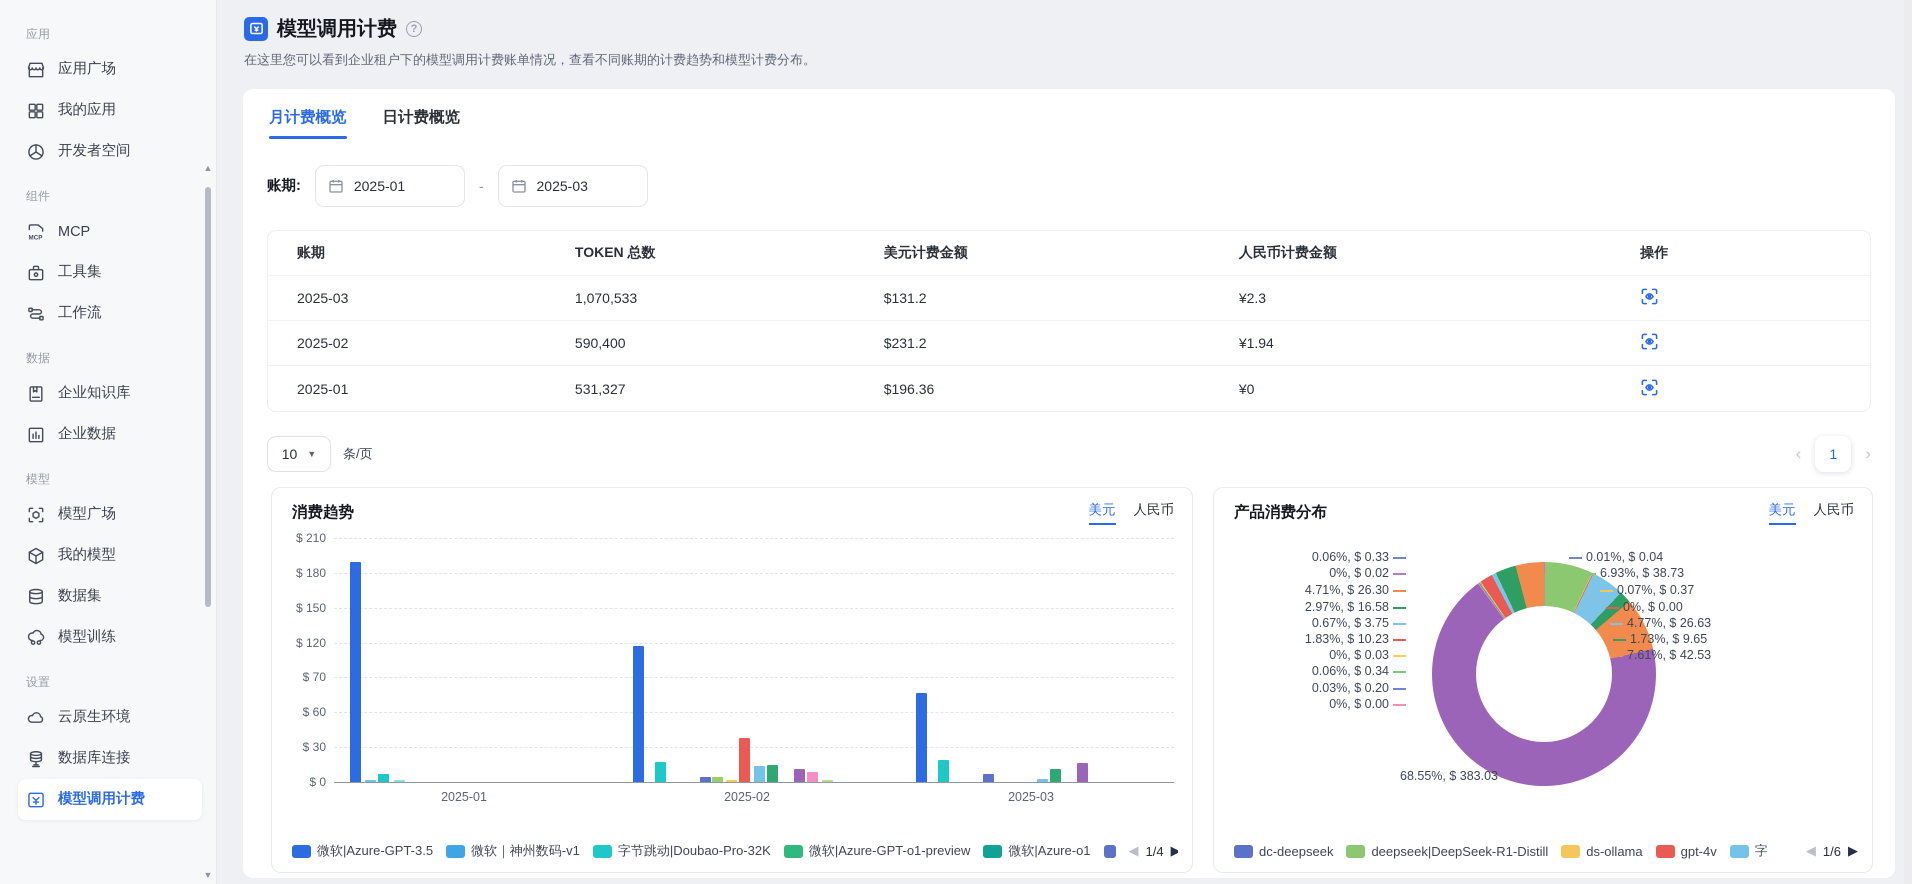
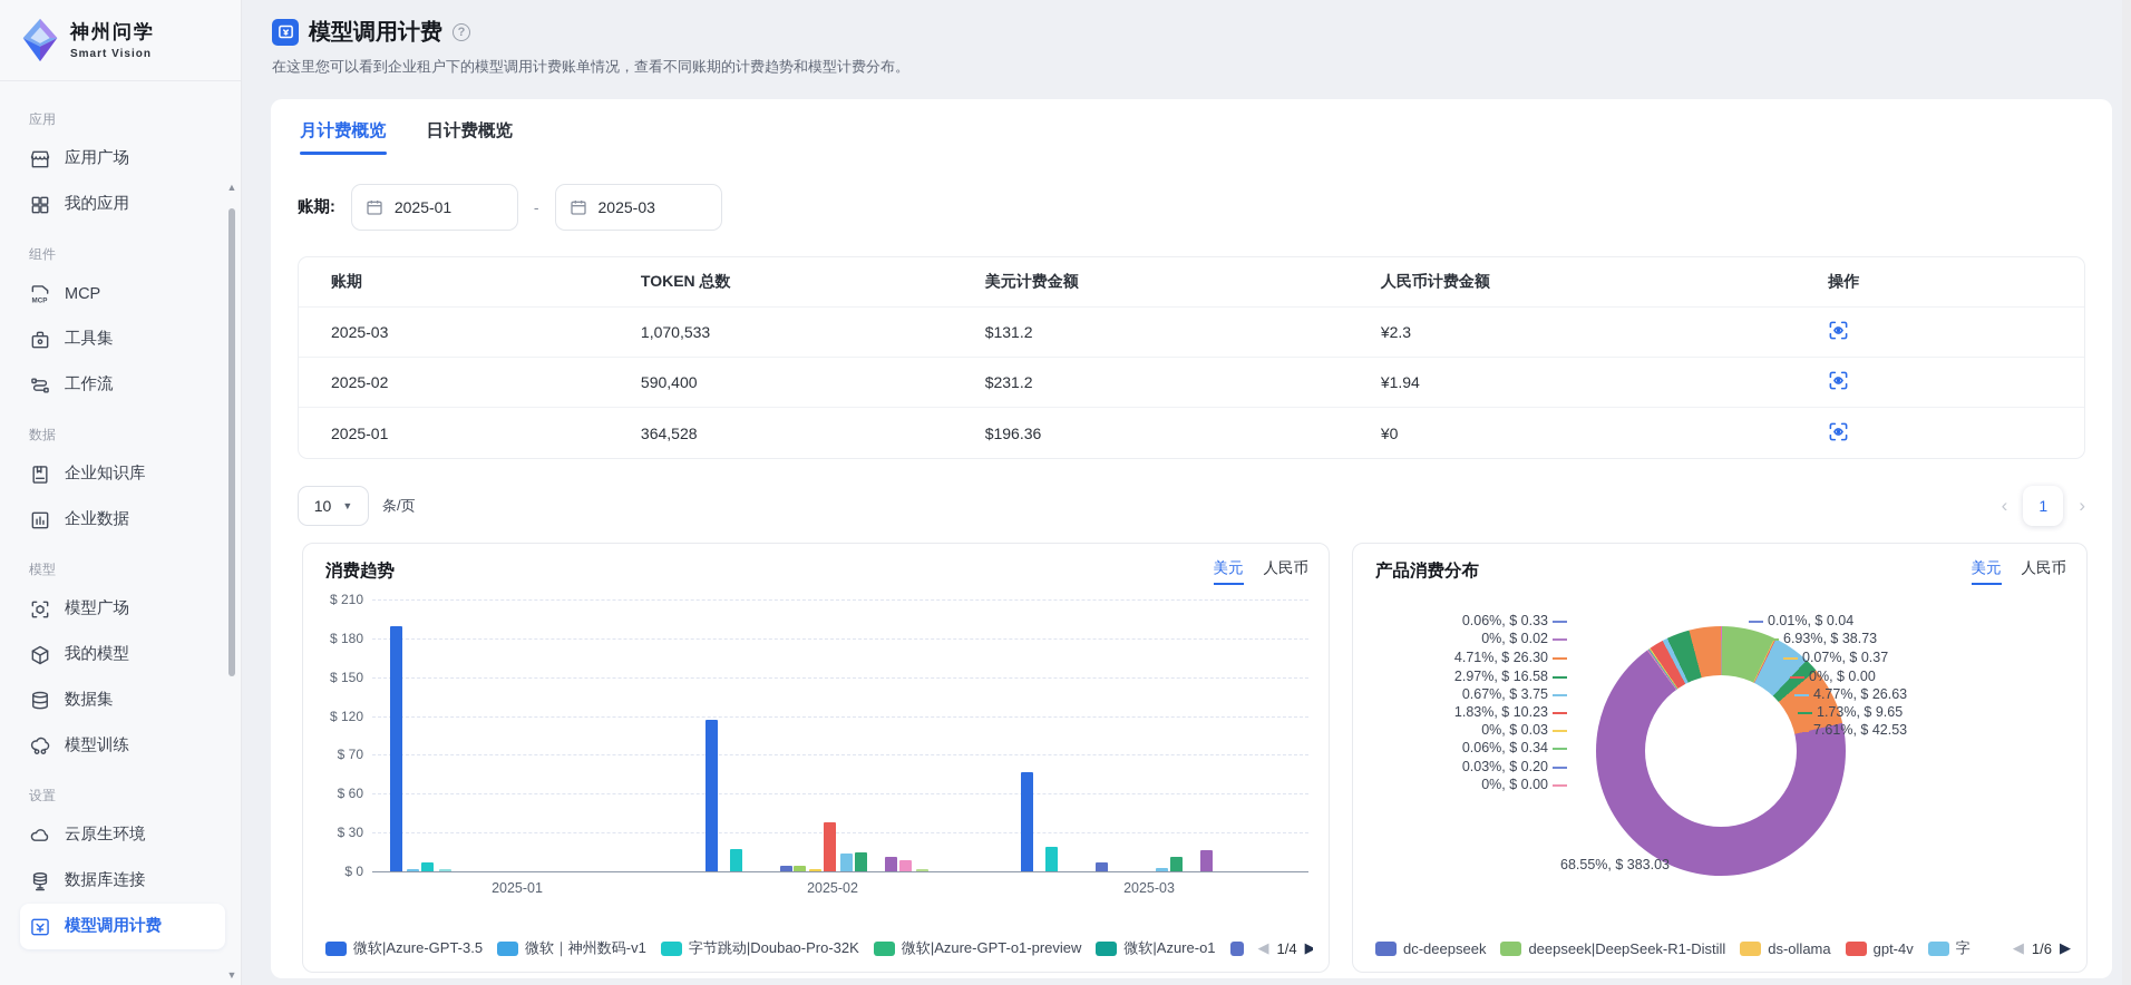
+ 神州问学
+ Smart Vision
  应用
  应用广场
  我的应用
- 开发者空间
  组件
  MCP
  工具集
  工作流
  数据
  企业知识库
  企业数据
  模型
  模型广场
  我的模型
  数据集
  模型训练
  设置
  云原生环境
  数据库连接
  模型调用计费
  ▲
  ▼
  模型调用计费
  ?
  在这里您可以看到企业租户下的模型调用计费账单情况，查看不同账期的计费趋势和模型计费分布。
  月计费概览
  日计费概览
  账期:
  2025-01
  -
  2025-03
  账期
  TOKEN 总数
  美元计费金额
  人民币计费金额
  操作
  2025-03
  1,070,533
  $131.2
  ¥2.3
  2025-02
  590,400
  $231.2
  ¥1.94
  2025-01
- 531,327
+ 364,528
  $196.36
  ¥0
  10
  ▼
  条/页
  ‹
  1
  ›
  消费趋势
  美元
  人民币
  微软|Azure-GPT-3.5
  微软｜神州数码-v1
  字节跳动|Doubao-Pro-32K
  微软|Azure-GPT-o1-preview
  微软|Azure-o1
  ◀
  1/4
  ▶
  $ 210
  $ 180
  $ 150
  $ 120
  $ 70
  $ 60
  $ 30
  $ 0
  2025-01
  2025-02
  2025-03
  产品消费分布
  美元
  人民币
  0.06%, $ 0.33
  0%, $ 0.02
  4.71%, $ 26.30
  2.97%, $ 16.58
  0.67%, $ 3.75
  1.83%, $ 10.23
  0%, $ 0.03
  0.06%, $ 0.34
  0.03%, $ 0.20
  0%, $ 0.00
  0.01%, $ 0.04
  6.93%, $ 38.73
  0.07%, $ 0.37
  0%, $ 0.00
  4.77%, $ 26.63
  1.73%, $ 9.65
  7.61%, $ 42.53
  68.55%, $ 383.03
  dc-deepseek
  deepseek|DeepSeek-R1-Distill
  ds-ollama
  gpt-4v
  字
  ◀
  1/6
  ▶
